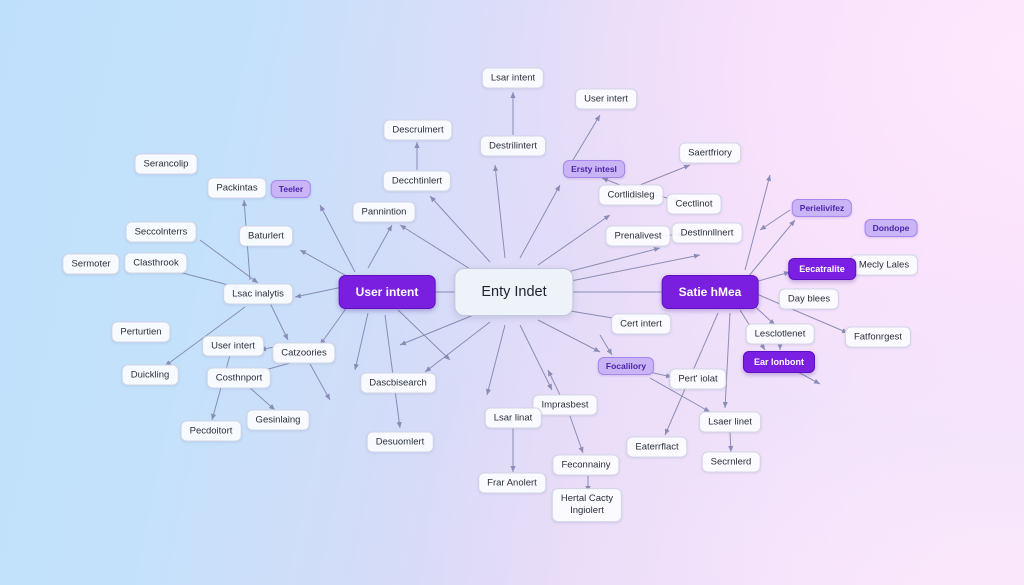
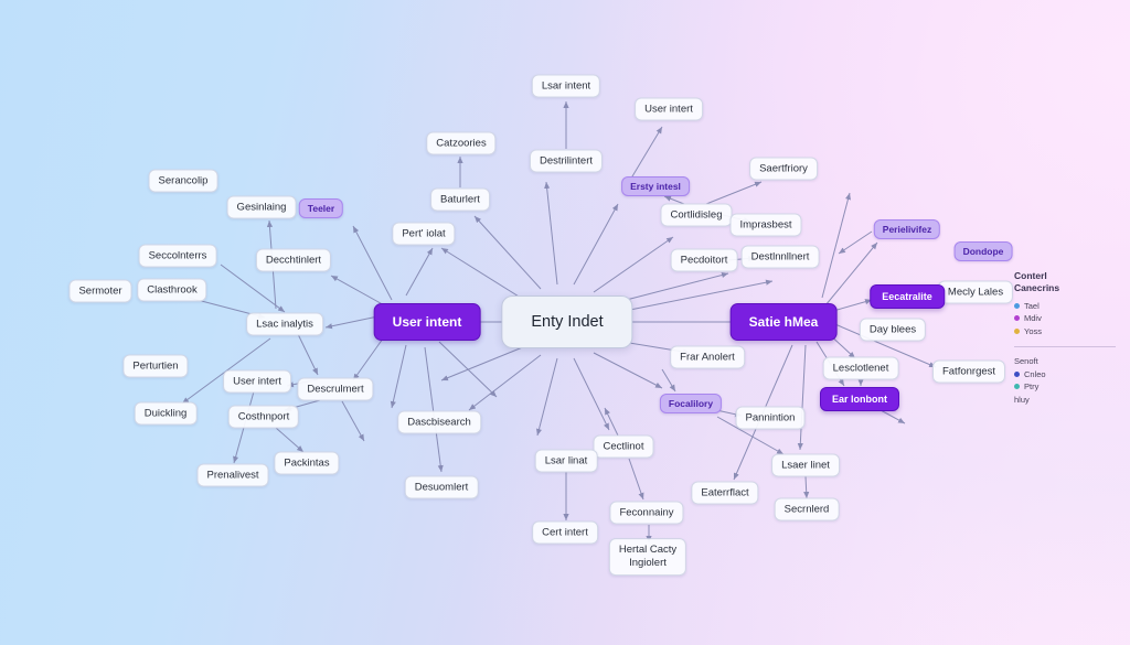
+ Conterl
+ Canecrins
+ Tael
+ Mdiv
+ Yoss
+ Senoft
+ Cnleo
+ Ptry
+ hluy
  Lsar intent
  User intert
- Descrulmert
+ Catzoories
  Destrilintert
  Saertfriory
  Serancolip
- Decchtinlert
+ Baturlert
- Packintas
+ Gesinlaing
  Cortlidisleg
- Cectlinot
+ Imprasbest
- Pannintion
+ Pert' iolat
  Seccolnterrs
- Baturlert
+ Decchtinlert
- Prenalivest
+ Pecdoitort
  Destlnnllnert
  Sermoter
  Clasthrook
  Lsac inalytis
  Mecly Lales
  Day blees
  Perturtien
- Cert intert
+ Frar Anolert
  Lesclotlenet
  User intert
- Catzoories
+ Descrulmert
  Duickling
  Costhnport
  Dascbisearch
- Pert' iolat
+ Pannintion
  Fatfonrgest
- Imprasbest
+ Cectlinot
- Pecdoitort
+ Prenalivest
- Gesinlaing
+ Packintas
  Desuomlert
  Lsar linat
  Lsaer linet
  Eaterrflact
  Secrnlerd
  Feconnainy
- Frar Anolert
+ Cert intert
  Hertal Cacty
  Ingiolert
  Teeler
  Ersty intesl
  Perielivifez
  Dondope
  Focalilory
  Eecatralite
  Ear lonbont
  User intent
  Satie hMea
  Enty Indet
